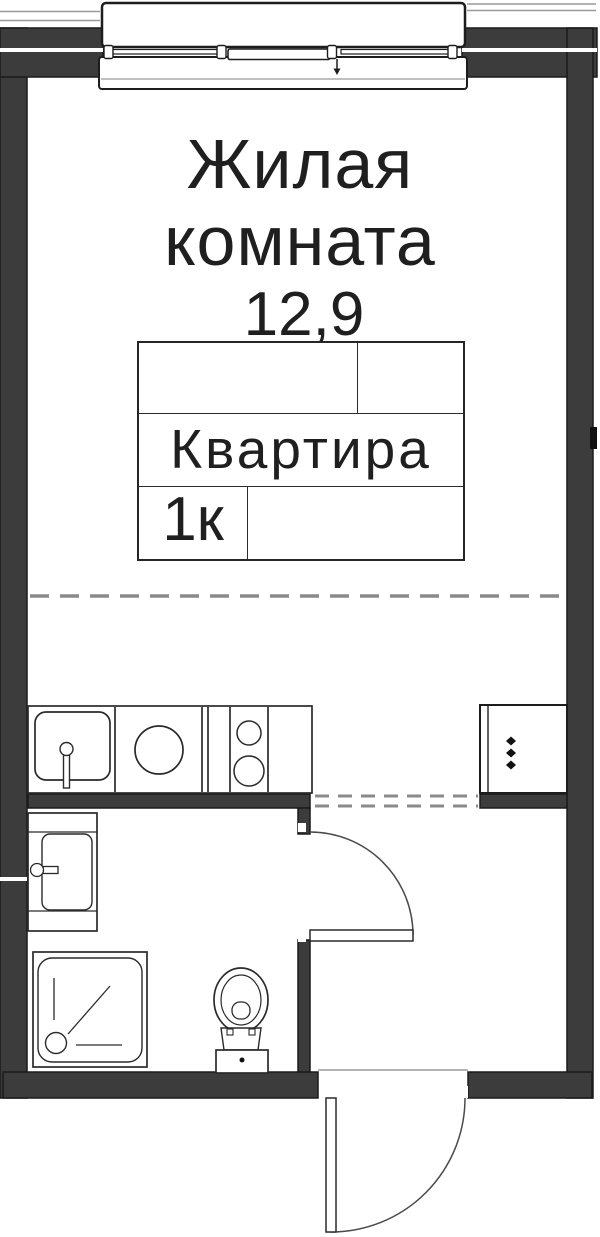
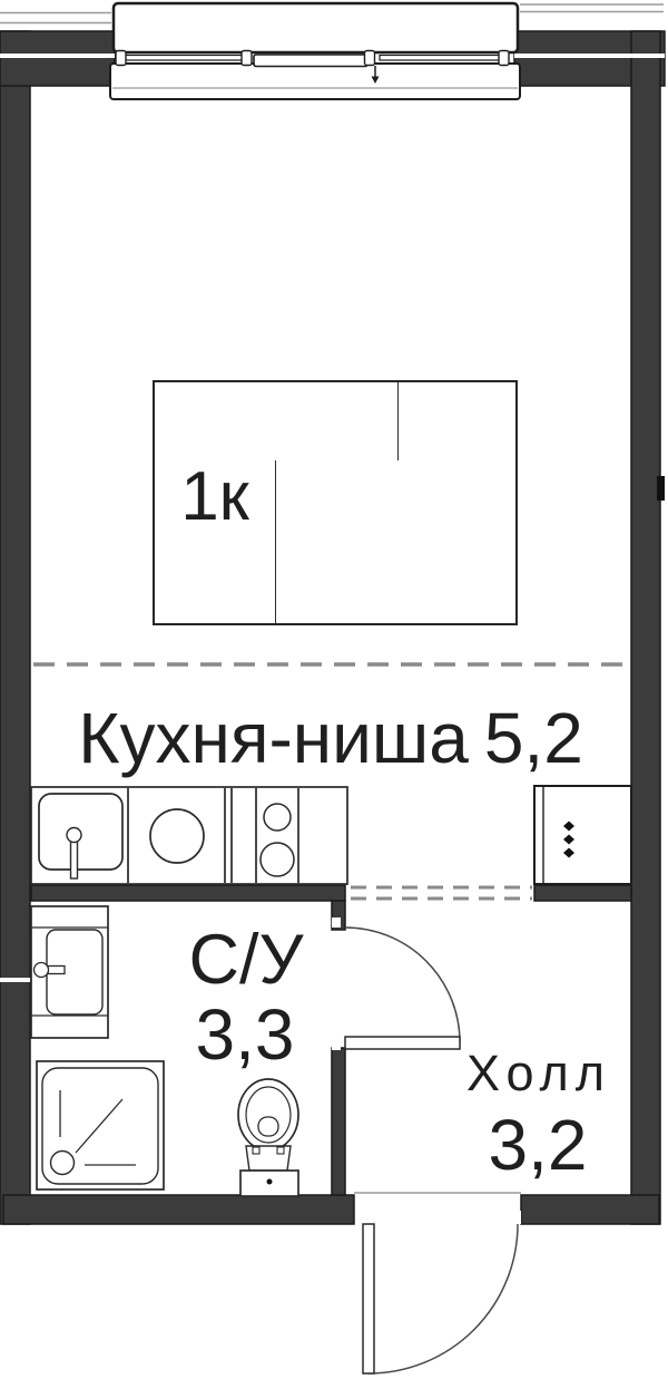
- Жилая комната
- 12,9
- Квартира
  1к
+ Кухня-ниша 5,2
+ С/У
+ 3,3
+ Холл
+ 3,2
